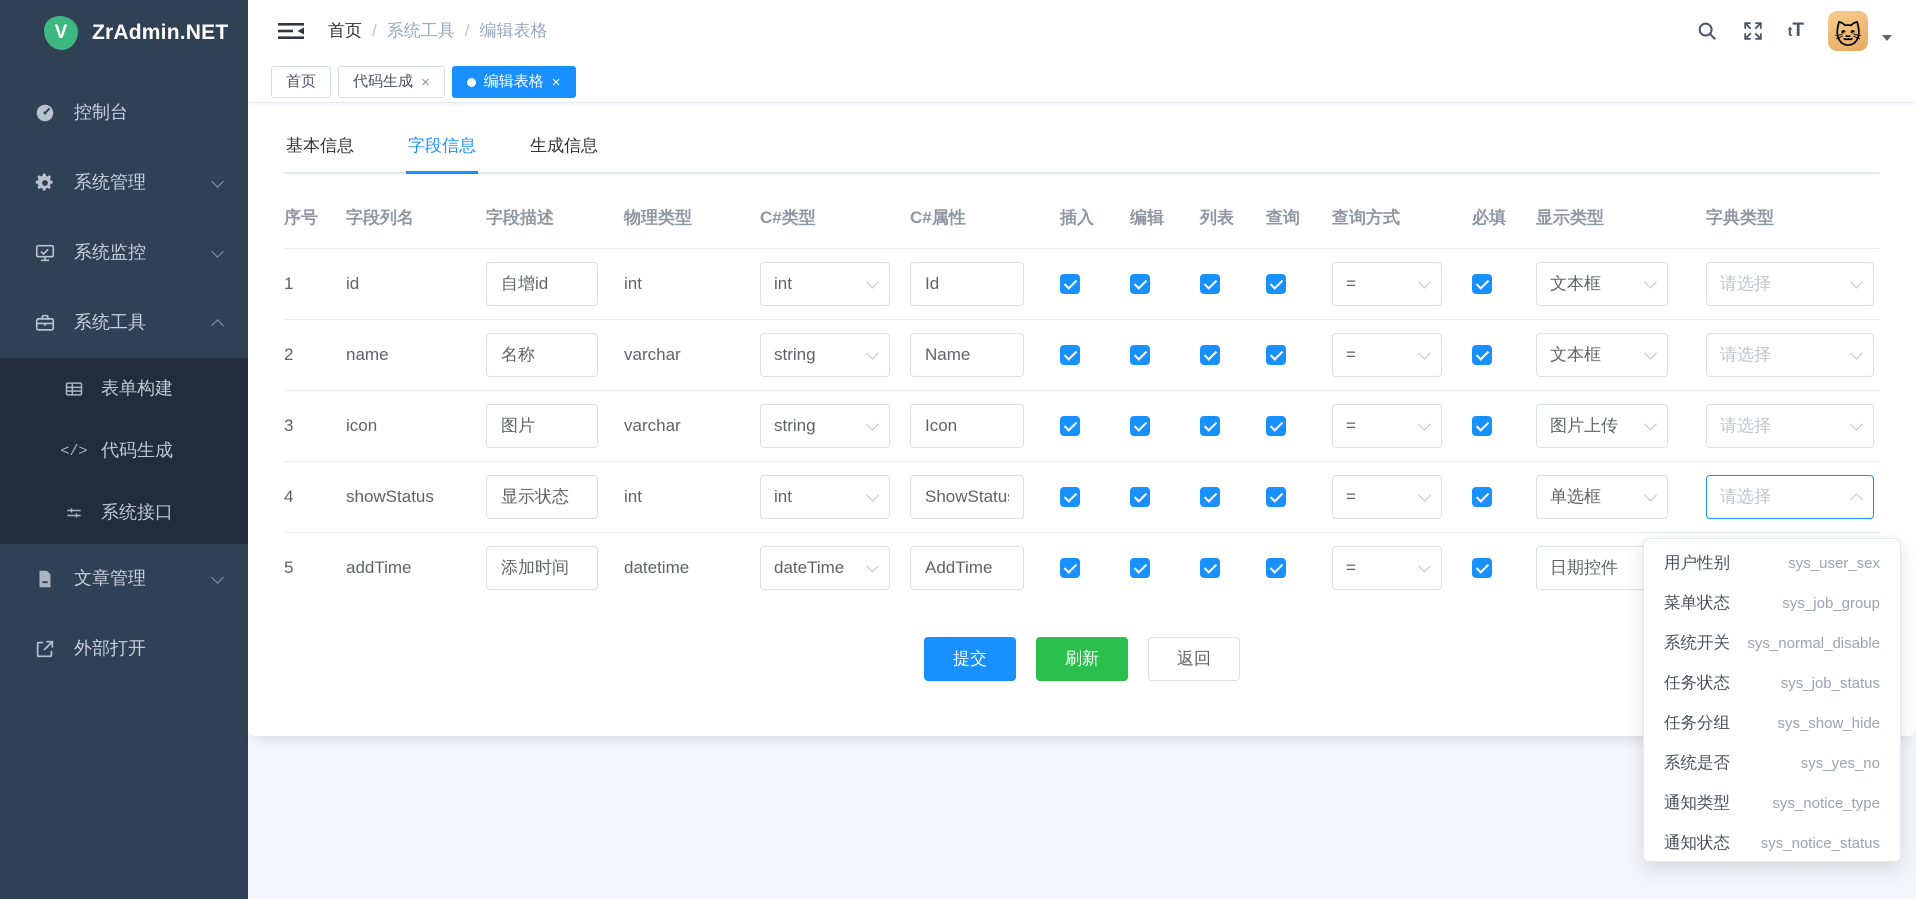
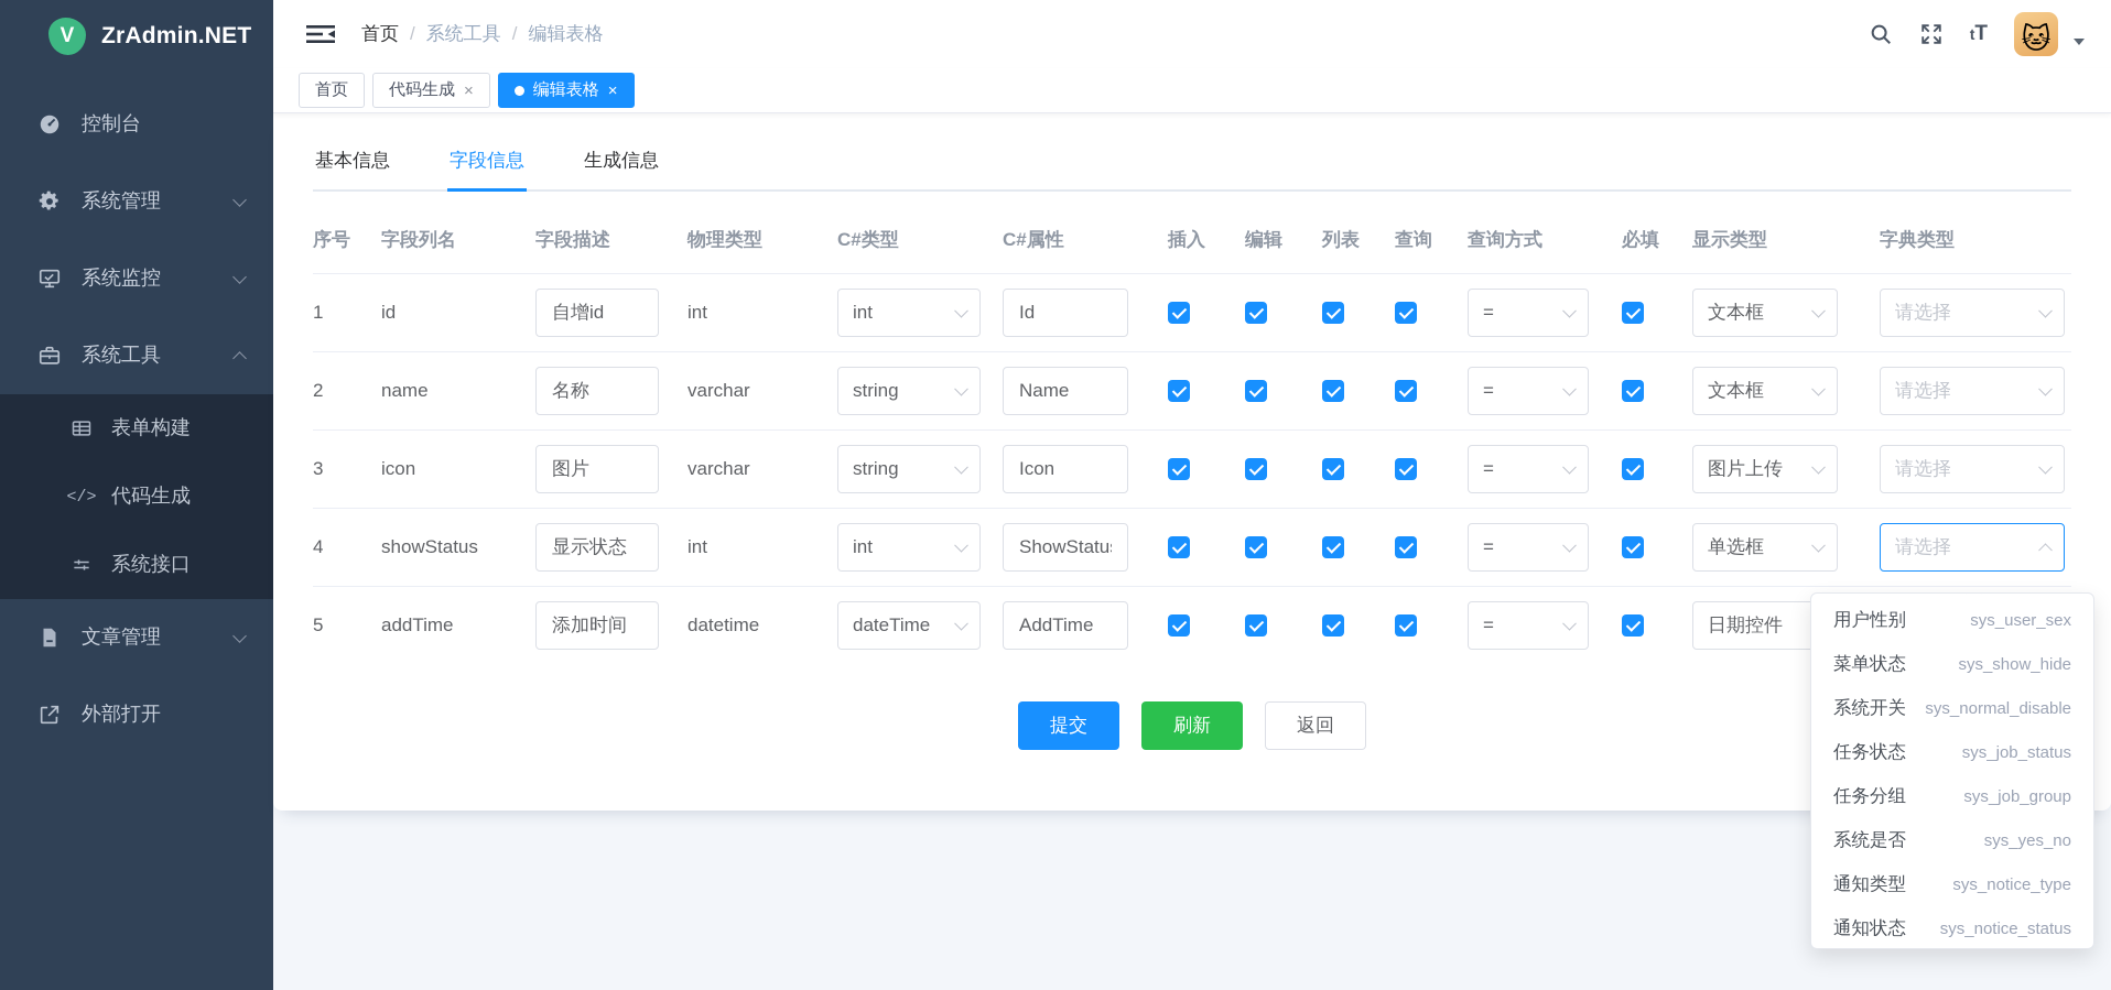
  V
  ZrAdmin.NET
  控制台
  系统管理
  系统监控
  系统工具
  表单构建
  </>
  代码生成
  系统接口
  文章管理
  外部打开
  首页
  /
  系统工具
  /
  编辑表格
  t
  T
  🐱
  首页
  代码生成
  ×
  编辑表格
  ×
  基本信息
  字段信息
  生成信息
  序号
  字段列名
  字段描述
  物理类型
  C#类型
  C#属性
  插入
  编辑
  列表
  查询
  查询方式
  必填
  显示类型
  字典类型
  1
  id
  自增id
  int
  int
  Id
  =
  文本框
  请选择
  2
  name
  名称
  varchar
  string
  Name
  =
  文本框
  请选择
  3
  icon
  图片
  varchar
  string
  Icon
  =
  图片上传
  请选择
  4
  showStatus
  显示状态
  int
  int
  ShowStatu
  =
  单选框
  请选择
  5
  addTime
  添加时间
  datetime
  dateTime
  AddTime
  =
  日期控件
  提交
  刷新
  返回
  用户性别
  sys_user_sex
  菜单状态
- sys_job_group
+ sys_show_hide
  系统开关
  sys_normal_disable
  任务状态
  sys_job_status
  任务分组
- sys_show_hide
+ sys_job_group
  系统是否
  sys_yes_no
  通知类型
  sys_notice_type
  通知状态
  sys_notice_status
